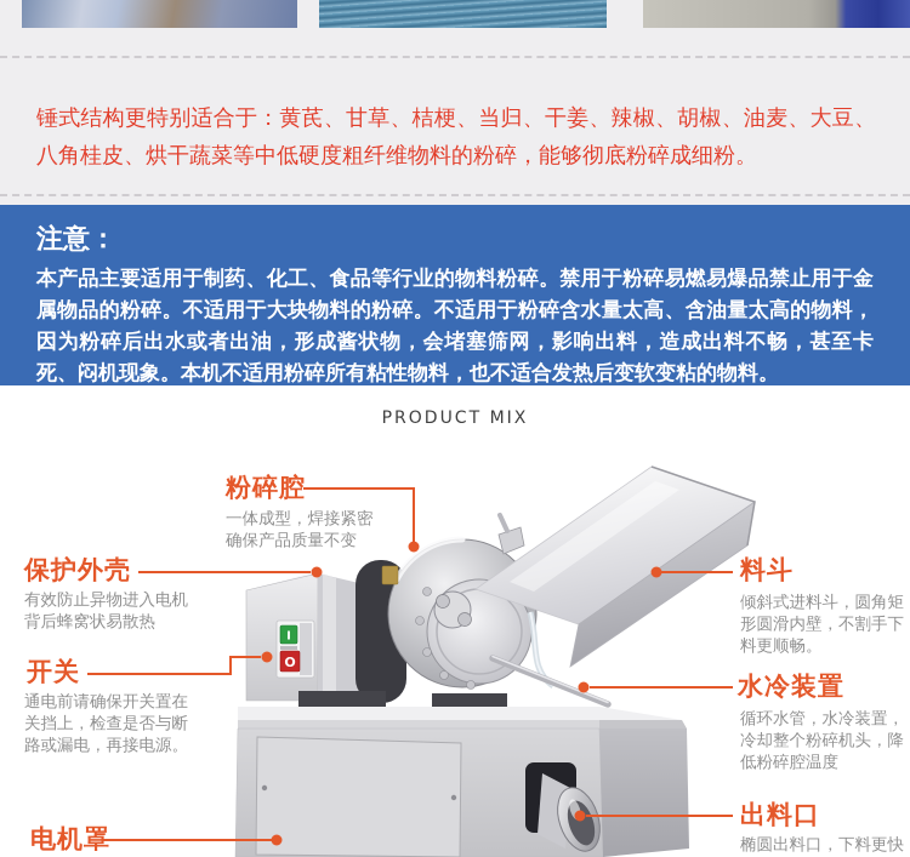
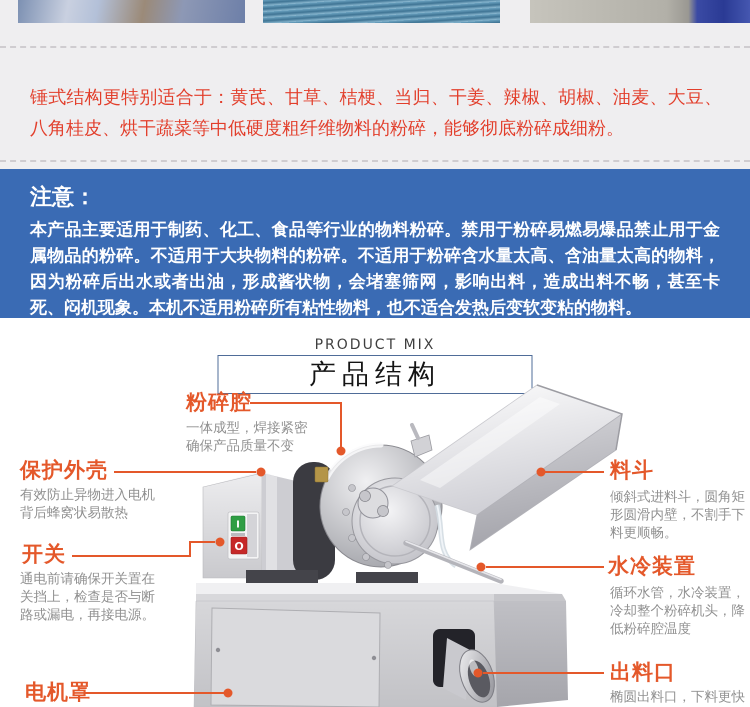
  锤式结构更特别适合于：黄芪、甘草、桔梗、当归、干姜、辣椒、胡椒、油麦、大豆、八角桂皮、烘干蔬菜等中低硬度粗纤维物料的粉碎，能够彻底粉碎成细粉。
  注意：
  本产品主要适用于制药、化工、食品等行业的物料粉碎。禁用于粉碎易燃易爆品禁止用于金属物品的粉碎。不适用于大块物料的粉碎。不适用于粉碎含水量太高、含油量太高的物料，因为粉碎后出水或者出油，形成酱状物，会堵塞筛网，影响出料，造成出料不畅，甚至卡死、闷机现象。本机不适用粉碎所有粘性物料，也不适合发热后变软变粘的物料。
  PRODUCT MIX
+ 产品结构
  I
  O
  粉碎腔
  一体成型，焊接紧密
  确保产品质量不变
  保护外壳
  有效防止异物进入电机
  背后蜂窝状易散热
  开关
  通电前请确保开关置在
  关挡上，检查是否与断
  路或漏电，再接电源。
  电机罩
  料斗
  倾斜式进料斗，圆角矩
  形圆滑内壁，不割手下
  料更顺畅。
  水冷装置
  循环水管，水冷装置，
  冷却整个粉碎机头，降
  低粉碎腔温度
  出料口
  椭圆出料口，下料更快
